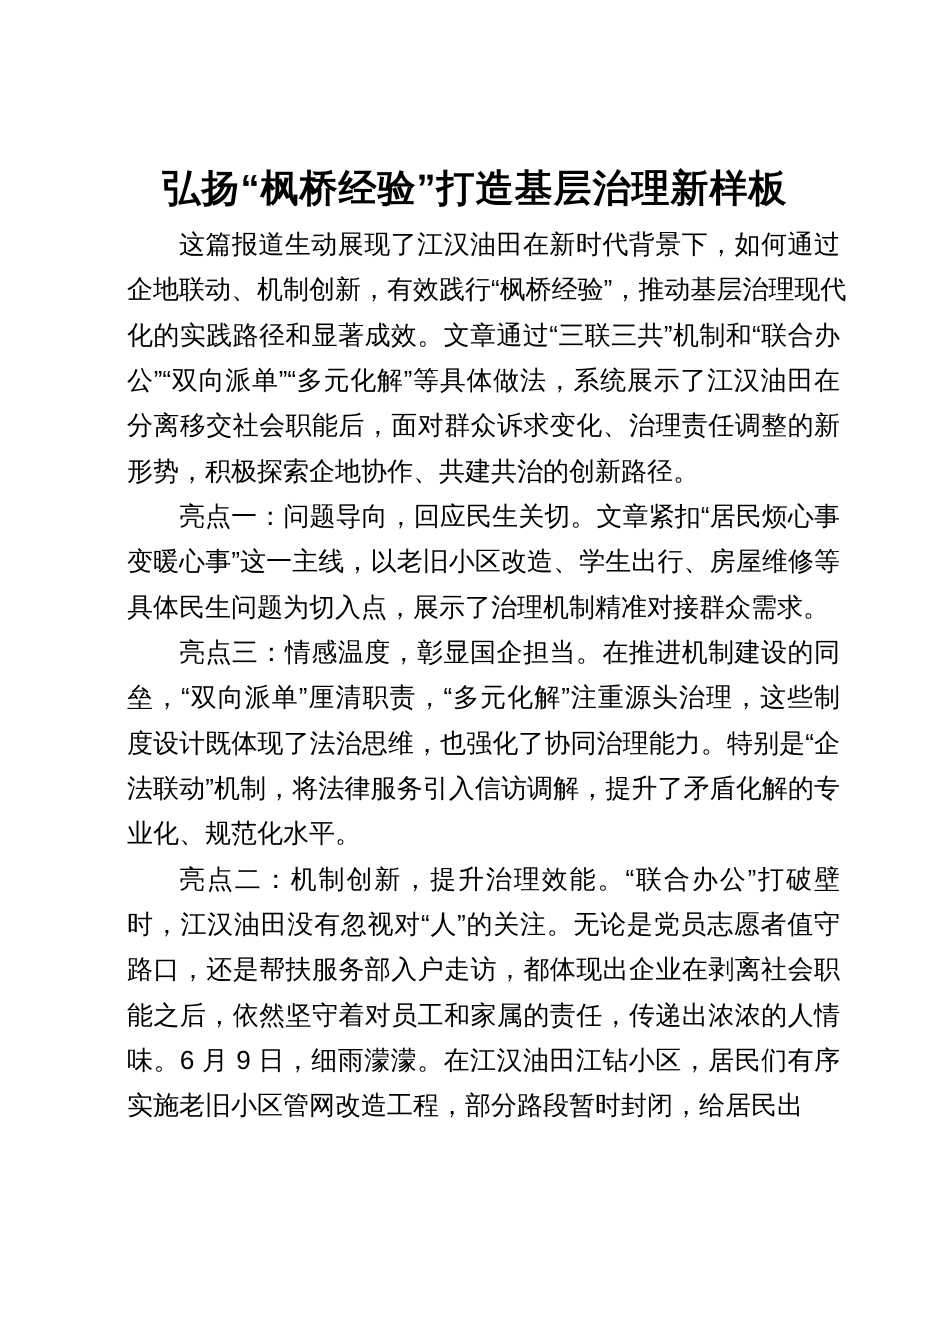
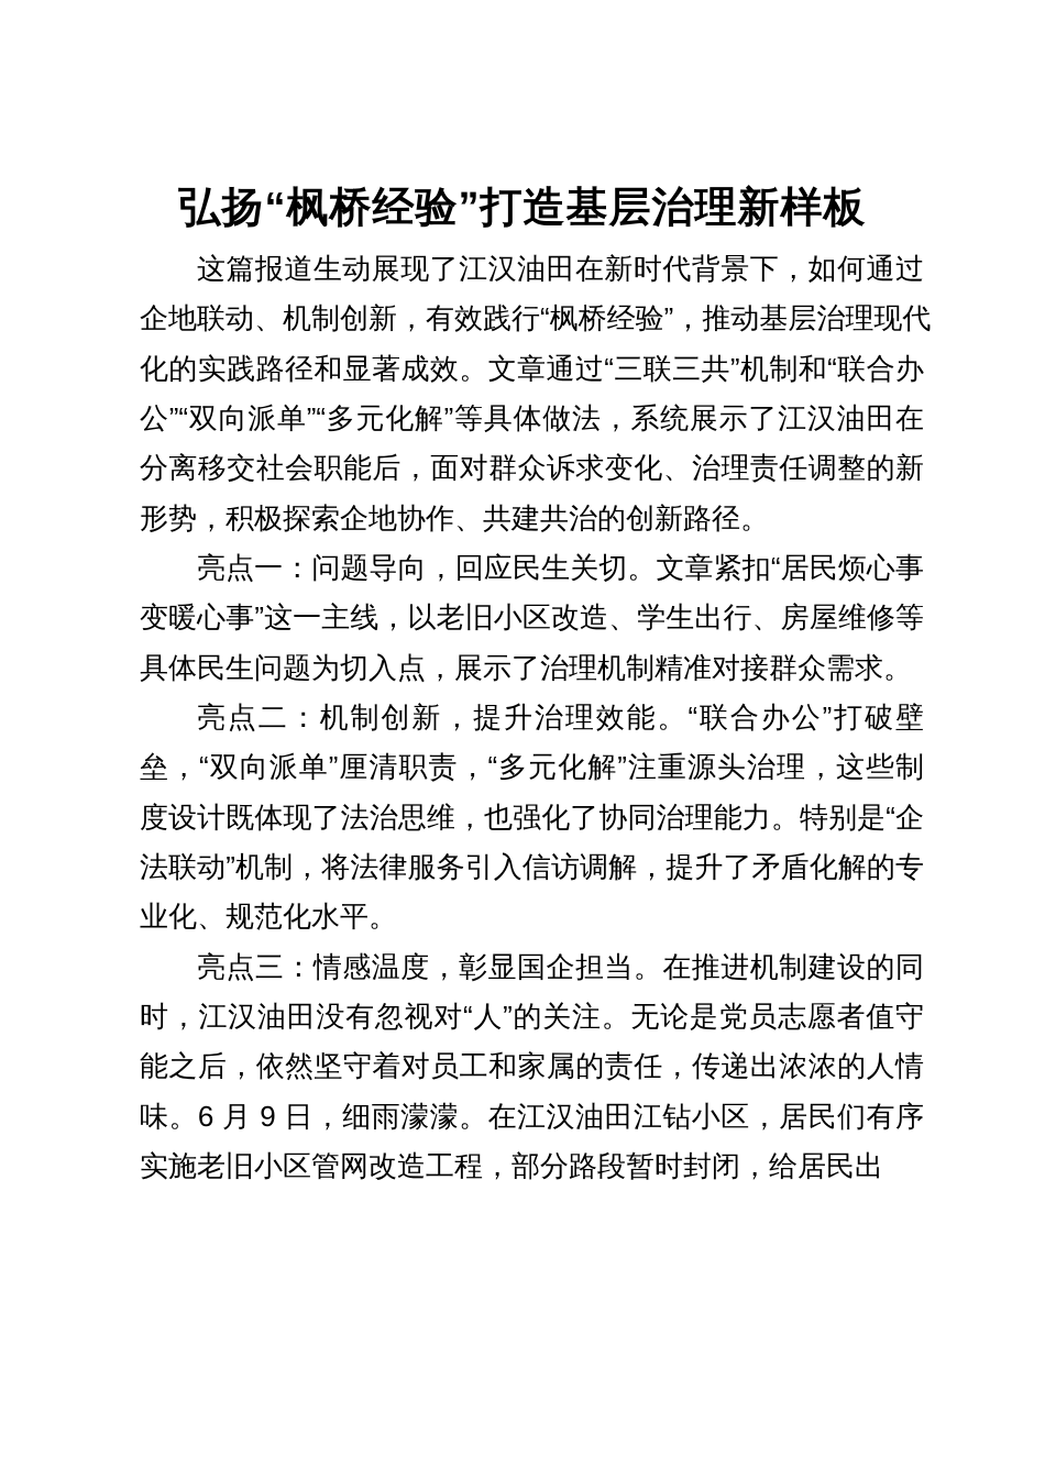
  弘扬“枫桥经验”打造基层治理新样板
  这篇报道生动展现了江汉油田在新时代背景下，如何通过
  企地联动、机制创新，有效践行“枫桥经验”，推动基层治理现代
  化的实践路径和显著成效。文章通过“三联三共”机制和“联合办
  公”“双向派单”“多元化解”等具体做法，系统展示了江汉油田在
  分离移交社会职能后，面对群众诉求变化、治理责任调整的新
  形势，积极探索企地协作、共建共治的创新路径。
  亮点一：问题导向，回应民生关切。文章紧扣“居民烦心事
  变暖心事”这一主线，以老旧小区改造、学生出行、房屋维修等
  具体民生问题为切入点，展示了治理机制精准对接群众需求。
- 亮点三：情感温度，彰显国企担当。在推进机制建设的同
+ 亮点二：机制创新，提升治理效能。“联合办公”打破壁
  垒，“双向派单”厘清职责，“多元化解”注重源头治理，这些制
  度设计既体现了法治思维，也强化了协同治理能力。特别是“企
  法联动”机制，将法律服务引入信访调解，提升了矛盾化解的专
  业化、规范化水平。
- 亮点二：机制创新，提升治理效能。“联合办公”打破壁
+ 亮点三：情感温度，彰显国企担当。在推进机制建设的同
  时，江汉油田没有忽视对“人”的关注。无论是党员志愿者值守
- 路口，还是帮扶服务部入户走访，都体现出企业在剥离社会职
  能之后，依然坚守着对员工和家属的责任，传递出浓浓的人情
  味。6 月 9 日，细雨濛濛。在江汉油田江钻小区，居民们有序
  实施老旧小区管网改造工程，部分路段暂时封闭，给居民出
